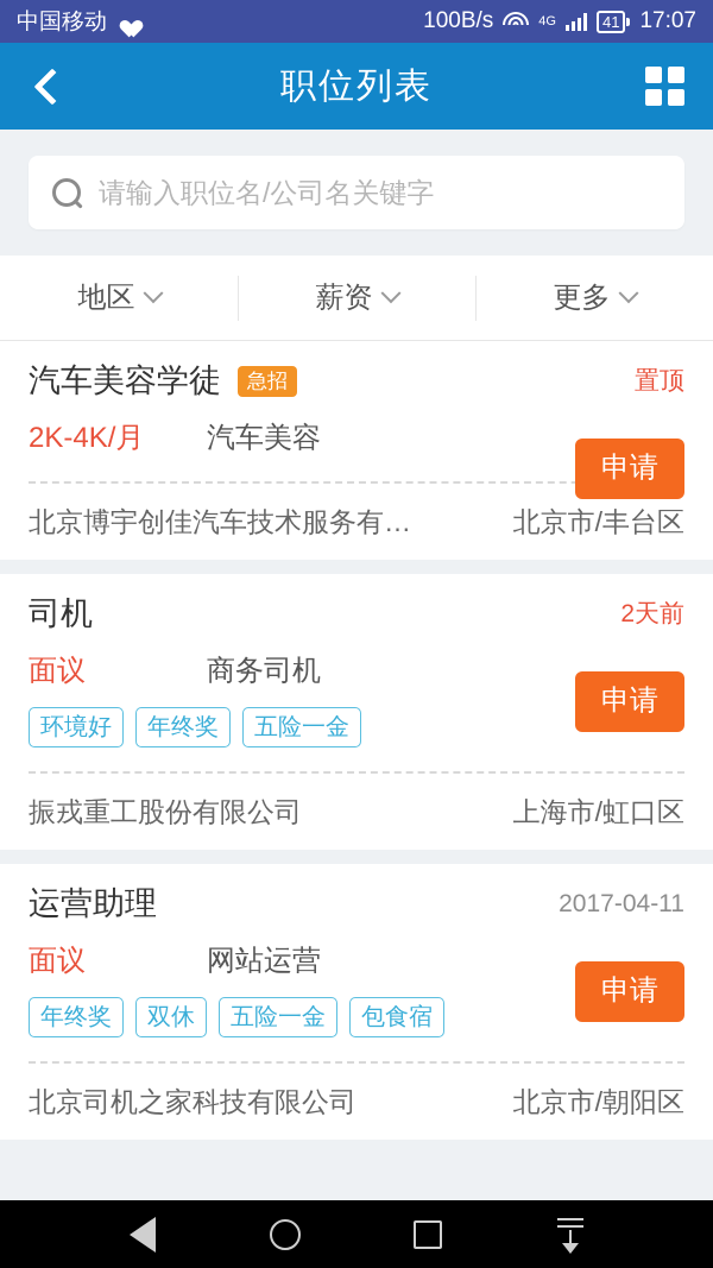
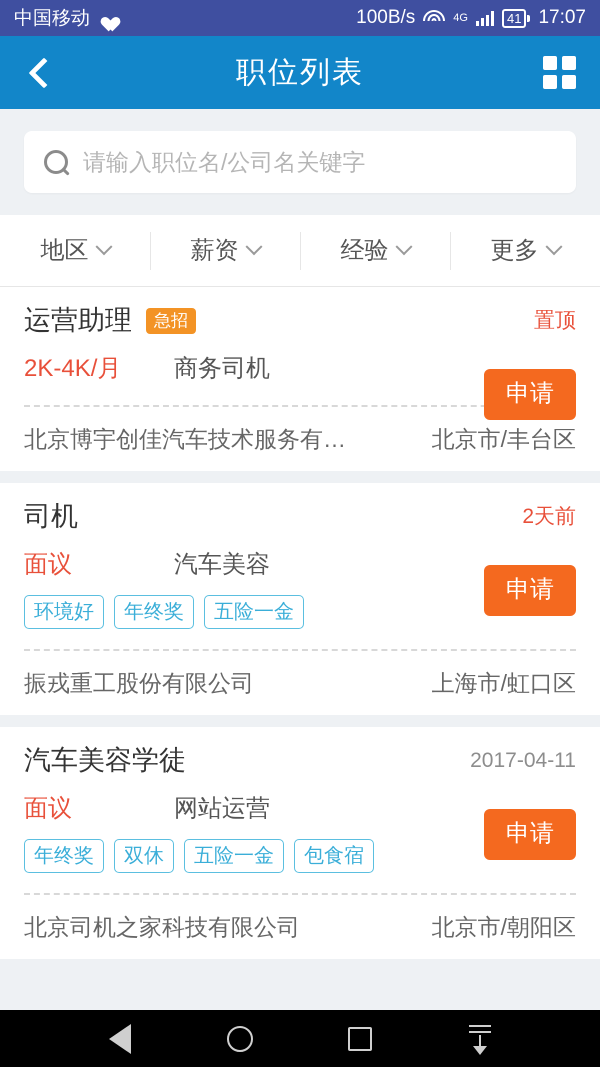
  中国移动
  100B/s
  4G
  41
  17:07
  职位列表
  请输入职位名/公司名关键字
  地区
  薪资
+ 经验
  更多
- 汽车美容学徒
+ 运营助理
  急招
  置顶
  2K-4K/月
- 汽车美容
+ 商务司机
  申请
  北京博宇创佳汽车技术服务有…
  北京市/丰台区
  司机
  2天前
  面议
- 商务司机
+ 汽车美容
  环境好
  年终奖
  五险一金
  申请
  振戎重工股份有限公司
  上海市/虹口区
- 运营助理
+ 汽车美容学徒
  2017-04-11
  面议
  网站运营
  年终奖
  双休
  五险一金
  包食宿
  申请
  北京司机之家科技有限公司
  北京市/朝阳区
